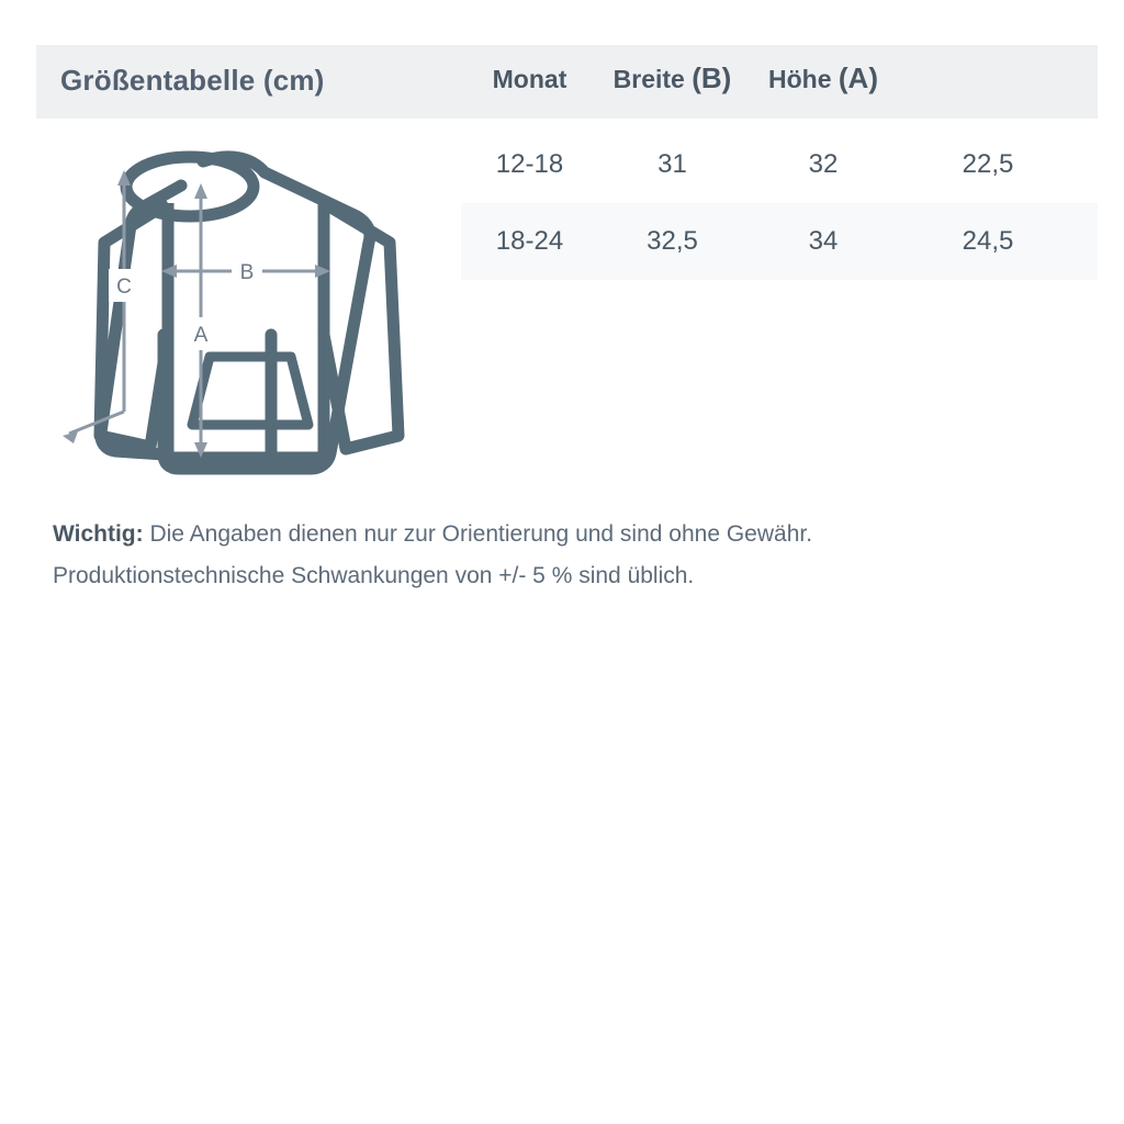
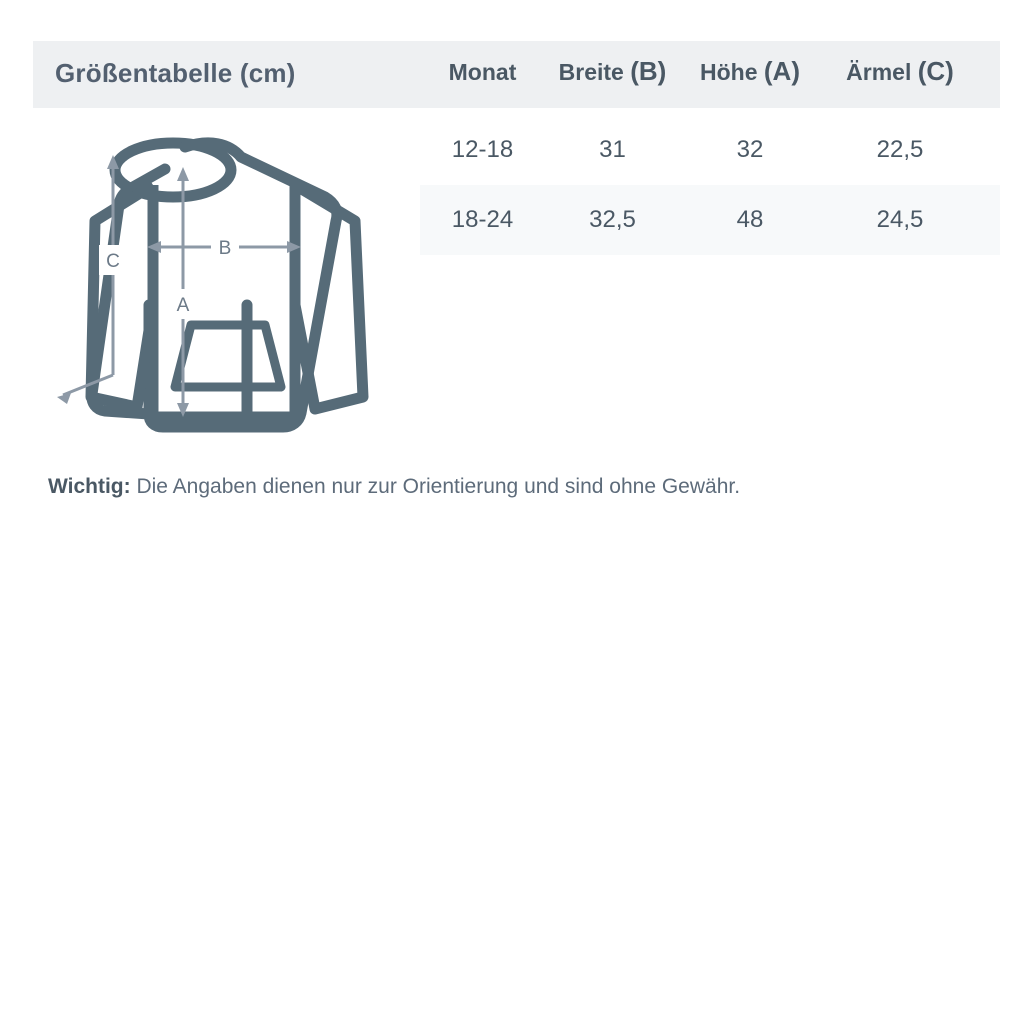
  Größentabelle (cm)
  Monat
  Breite (B)
  Höhe (A)
+ Ärmel (C)
  12-18
  31
  32
  22,5
  18-24
  32,5
- 34
+ 48
  24,5
  C
  B
  A
  Wichtig: Die Angaben dienen nur zur Orientierung und sind ohne Gewähr.
- Produktionstechnische Schwankungen von +/- 5 % sind üblich.
